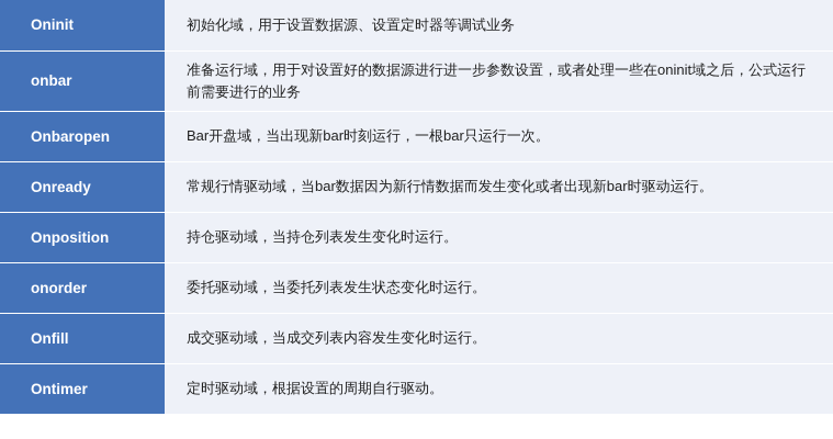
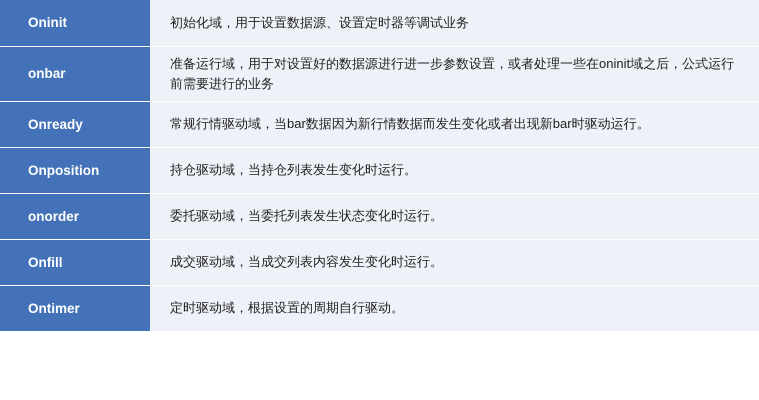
  Oninit	初始化域，用于设置数据源、设置定时器等调试业务
  onbar	准备运行域，用于对设置好的数据源进行进一步参数设置，或者处理一些在oninit域之后，公式运行前需要进行的业务
- Onbaropen	Bar开盘域，当出现新bar时刻运行，一根bar只运行一次。
  Onready	常规行情驱动域，当bar数据因为新行情数据而发生变化或者出现新bar时驱动运行。
  Onposition	持仓驱动域，当持仓列表发生变化时运行。
  onorder	委托驱动域，当委托列表发生状态变化时运行。
  Onfill	成交驱动域，当成交列表内容发生变化时运行。
  Ontimer	定时驱动域，根据设置的周期自行驱动。
